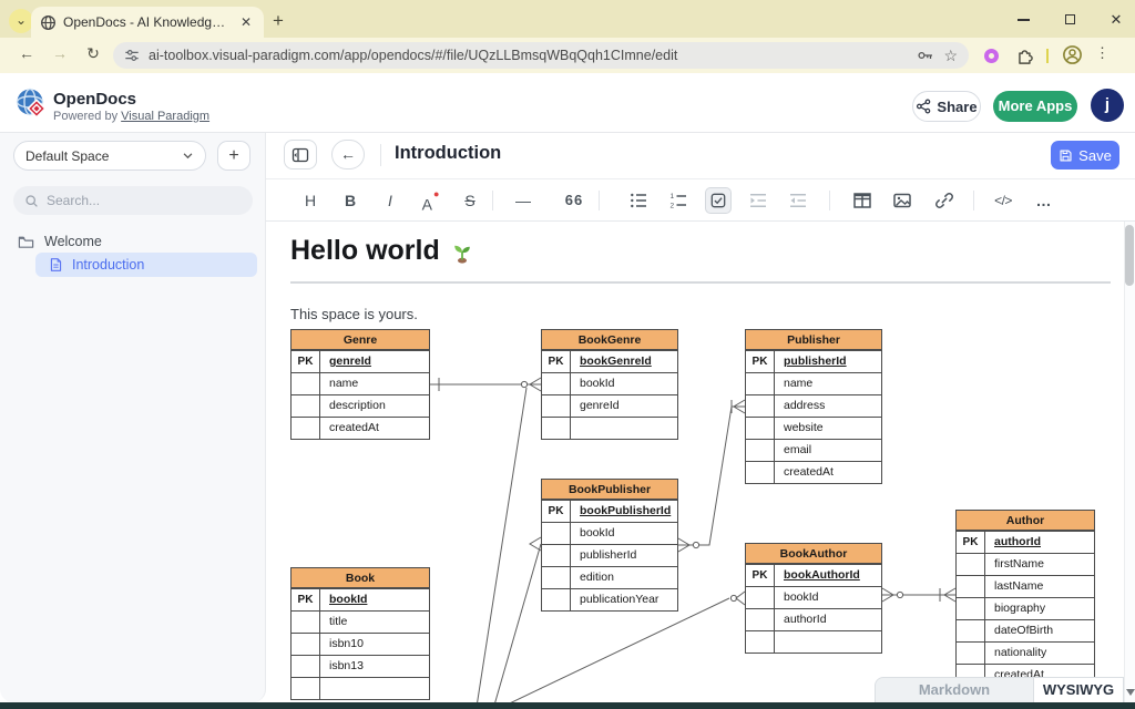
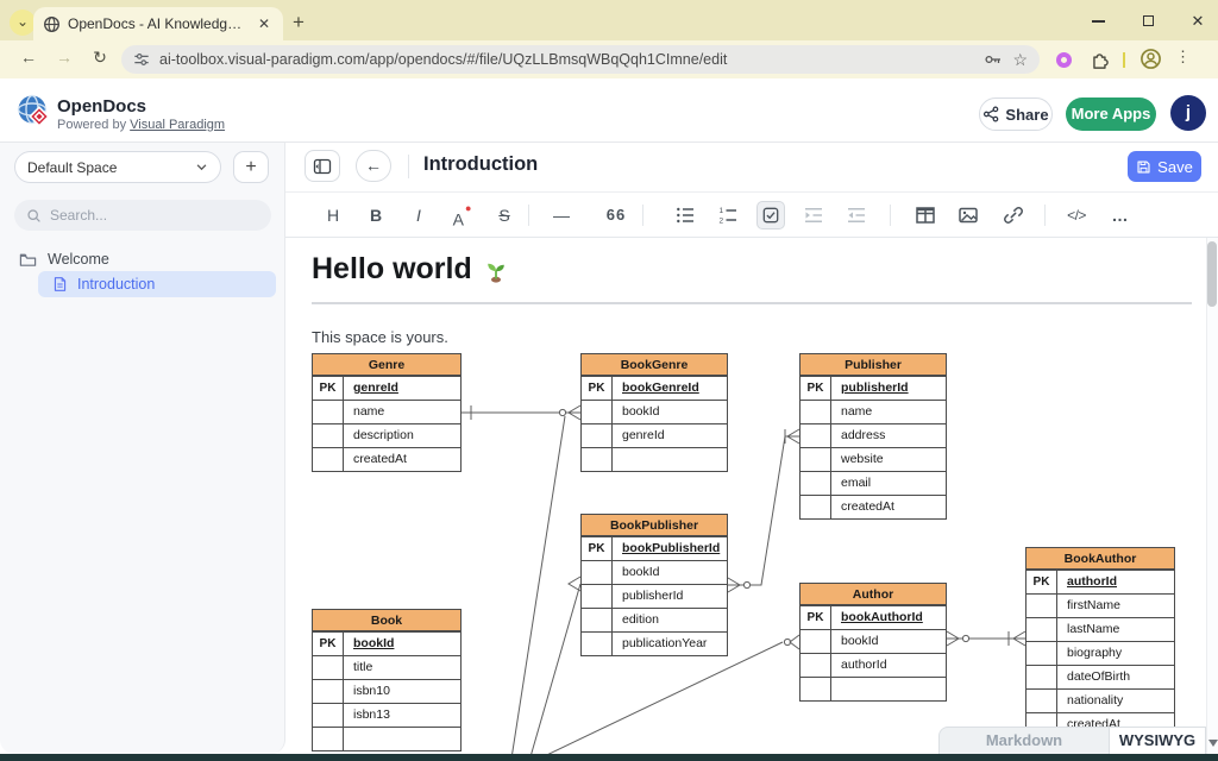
  ⌄
  OpenDocs - AI Knowledge B
  ✕
  +
  ✕
  ←
  →
  ↻
  ai-toolbox.visual-paradigm.com/app/opendocs/#/file/UQzLLBmsqWBqQqh1CImne/edit
  ☆
  ⋮
  OpenDocs
  Powered by Visual Paradigm
  Share
  More Apps
  j
  Default Space
  +
  Search...
  Welcome
  Introduction
  ←
  Introduction
  Save
  H
  B
  I
  A●
  S
  —
  66
  </>
  …
  Hello world
  This space is yours.
  Genre
  PK
  genreId
  name
  description
  createdAt
  BookGenre
  PK
  bookGenreId
  bookId
  genreId
  Publisher
  PK
  publisherId
  name
  address
  website
  email
  createdAt
  BookPublisher
  PK
  bookPublisherId
  bookId
  publisherId
  edition
  publicationYear
  Book
  PK
  bookId
  title
  isbn10
  isbn13
- BookAuthor
+ Author
  PK
  bookAuthorId
  bookId
  authorId
- Author
+ BookAuthor
  PK
  authorId
  firstName
  lastName
  biography
  dateOfBirth
  nationality
  createdAt
  Markdown
  WYSIWYG
